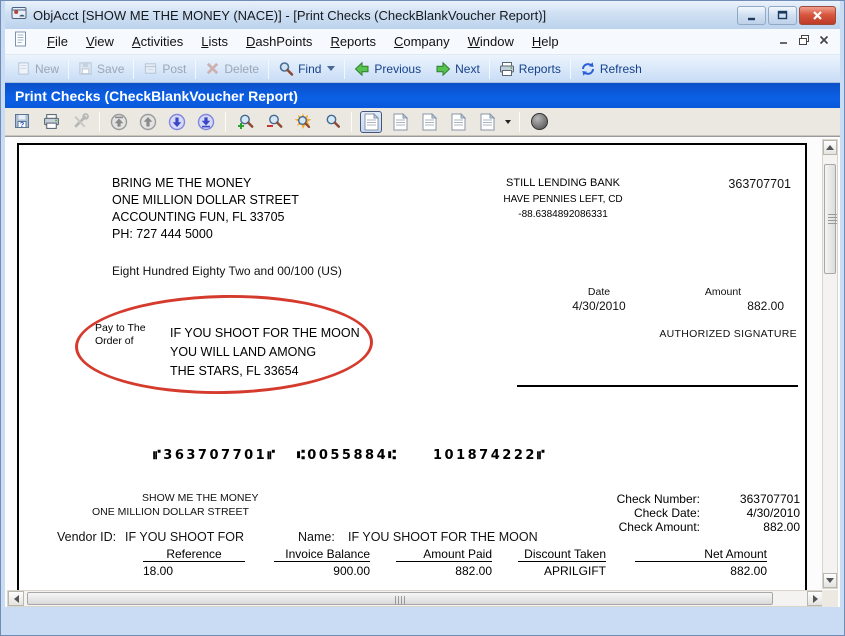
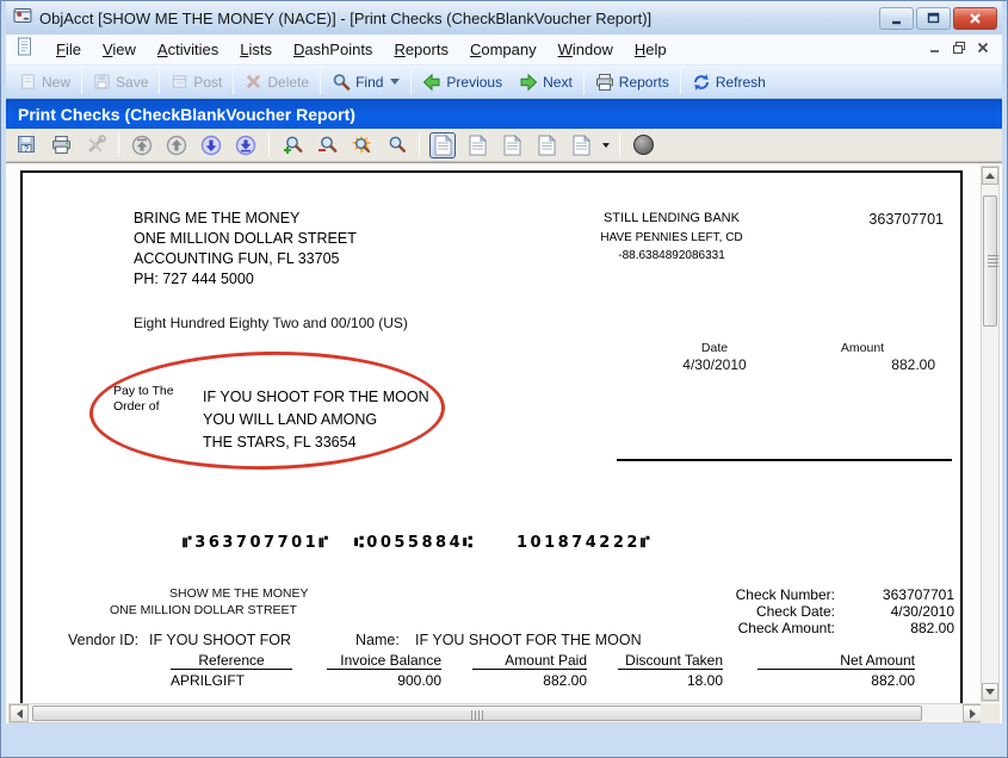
  ObjAcct [SHOW ME THE MONEY (NACE)] - [Print Checks (CheckBlankVoucher Report)]
  File
  View
  Activities
  Lists
  DashPoints
  Reports
  Company
  Window
  Help
  New
  Save
  Post
  Delete
  Find
  Previous
  Next
  Reports
  Refresh
  Print Checks (CheckBlankVoucher Report)
  ?
  BRING ME THE MONEY
  ONE MILLION DOLLAR STREET
  ACCOUNTING FUN, FL 33705
  PH: 727 444 5000
  STILL LENDING BANK
  HAVE PENNIES LEFT, CD
  -88.6384892086331
  363707701
  Eight Hundred Eighty Two and 00/100 (US)
  Date
  4/30/2010
  Amount
  882.00
  Pay to The
  Order of
  IF YOU SHOOT FOR THE MOON
  YOU WILL LAND AMONG
  THE STARS, FL 33654
- AUTHORIZED SIGNATURE
  ⑈363707701⑈
  ⑆0055884⑆
  101874222⑈
  SHOW ME THE MONEY
  ONE MILLION DOLLAR STREET
  Check Number:
  363707701
  Check Date:
  4/30/2010
  Check Amount:
  882.00
  Vendor ID:
  IF YOU SHOOT FOR
  Name:
  IF YOU SHOOT FOR THE MOON
  Reference
  Invoice Balance
  Amount Paid
  Discount Taken
  Net Amount
- 18.00
+ APRILGIFT
  900.00
  882.00
- APRILGIFT
+ 18.00
  882.00
